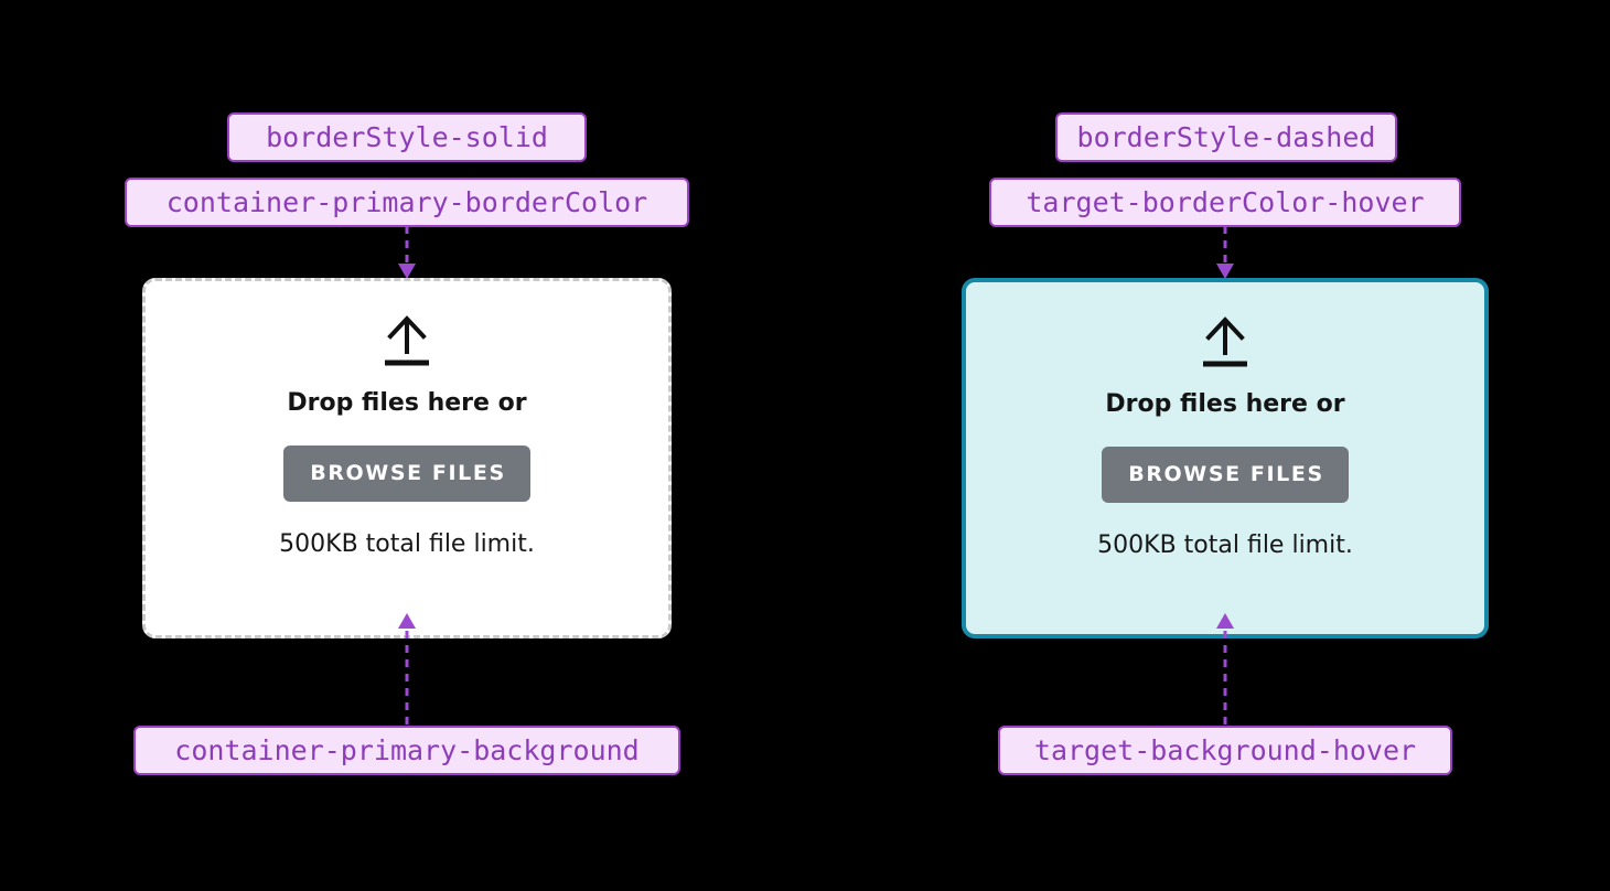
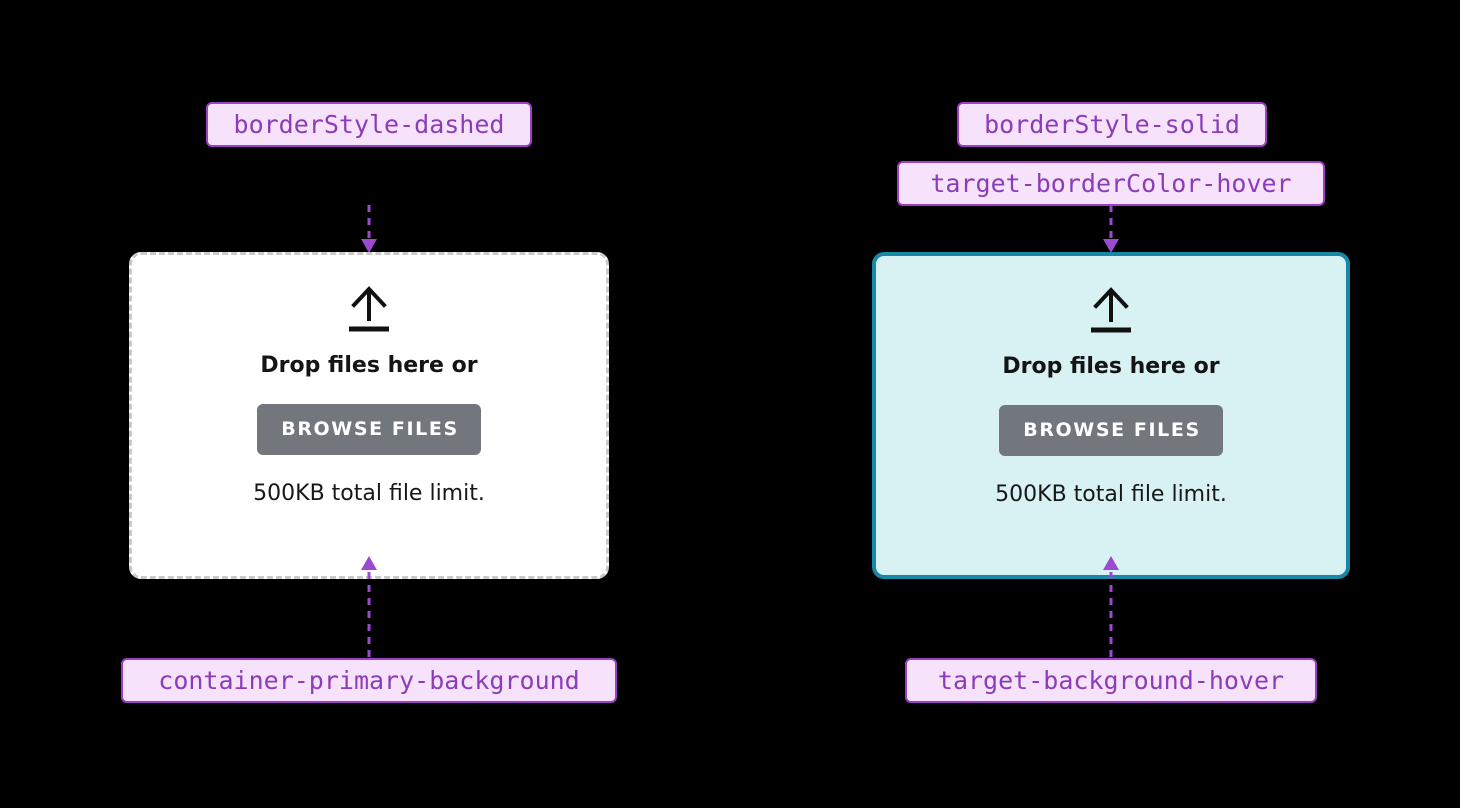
- borderStyle-solid
+ borderStyle-dashed
- container-primary-borderColor
  Drop files here or
  BROWSE FILES
  500KB total file limit.
  container-primary-background
- borderStyle-dashed
+ borderStyle-solid
  target-borderColor-hover
  Drop files here or
  BROWSE FILES
  500KB total file limit.
  target-background-hover
